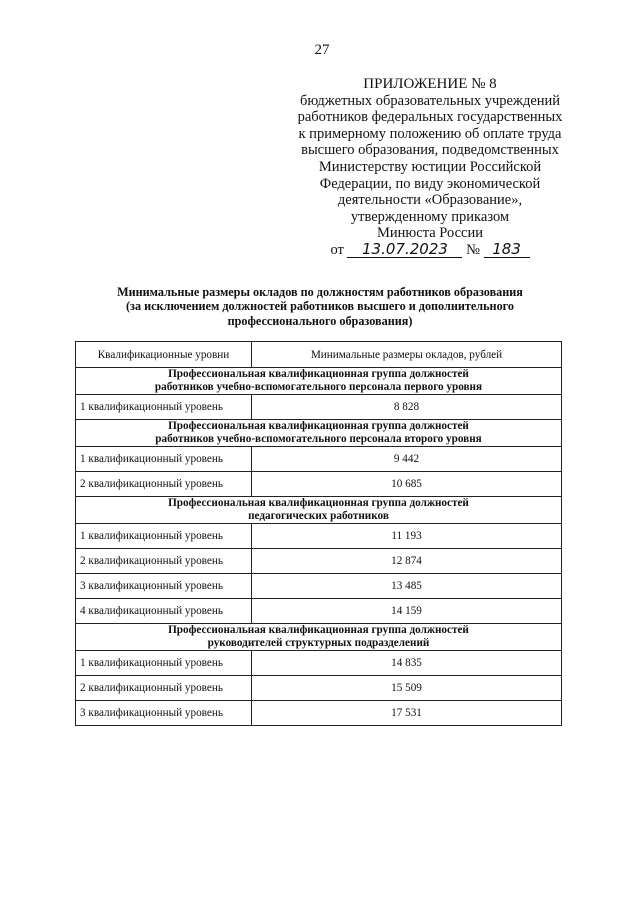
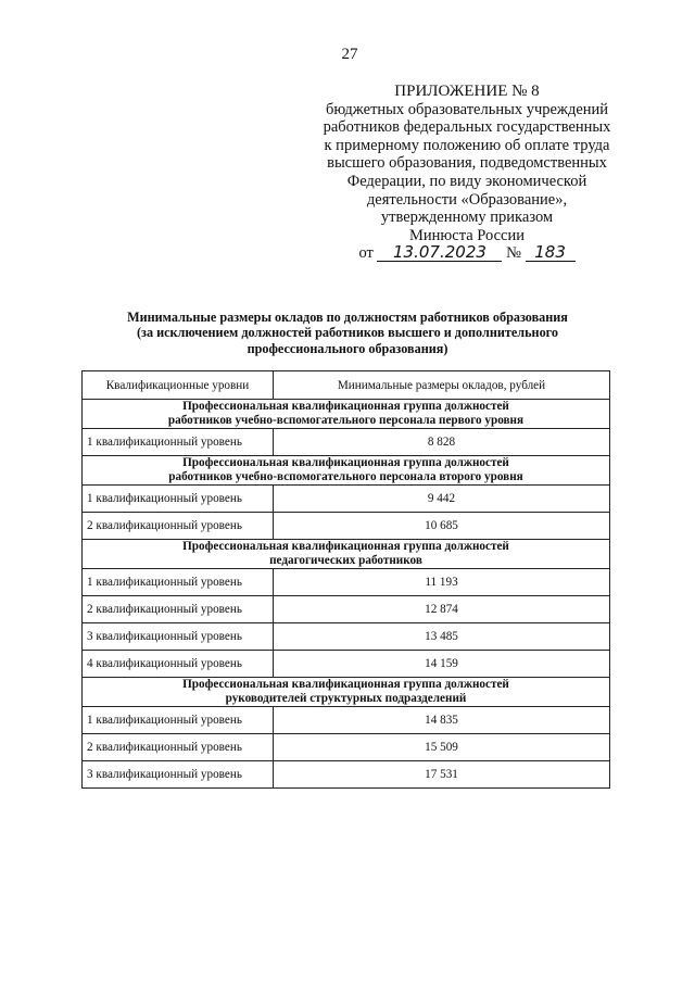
  27
  ПРИЛОЖЕНИЕ № 8
  бюджетных образовательных учреждений
  работников федеральных государственных
  к примерному положению об оплате труда
  высшего образования, подведомственных
- Министерству юстиции Российской
  Федерации, по виду экономической
  деятельности «Образование»,
  утвержденному приказом
  Минюста России
  от 13.07.2023 № 183
  Минимальные размеры окладов по должностям работников образования
  (за исключением должностей работников высшего и дополнительного
  профессионального образования)
  Квалификационные уровни	Минимальные размеры окладов, рублей
  Профессиональная квалификационная группа должностей работников учебно-вспомогательного персонала первого уровня
  1 квалификационный уровень	8 828
  Профессиональная квалификационная группа должностей работников учебно-вспомогательного персонала второго уровня
  1 квалификационный уровень	9 442
  2 квалификационный уровень	10 685
  Профессиональная квалификационная группа должностей педагогических работников
  1 квалификационный уровень	11 193
  2 квалификационный уровень	12 874
  3 квалификационный уровень	13 485
  4 квалификационный уровень	14 159
  Профессиональная квалификационная группа должностей руководителей структурных подразделений
  1 квалификационный уровень	14 835
  2 квалификационный уровень	15 509
  3 квалификационный уровень	17 531
